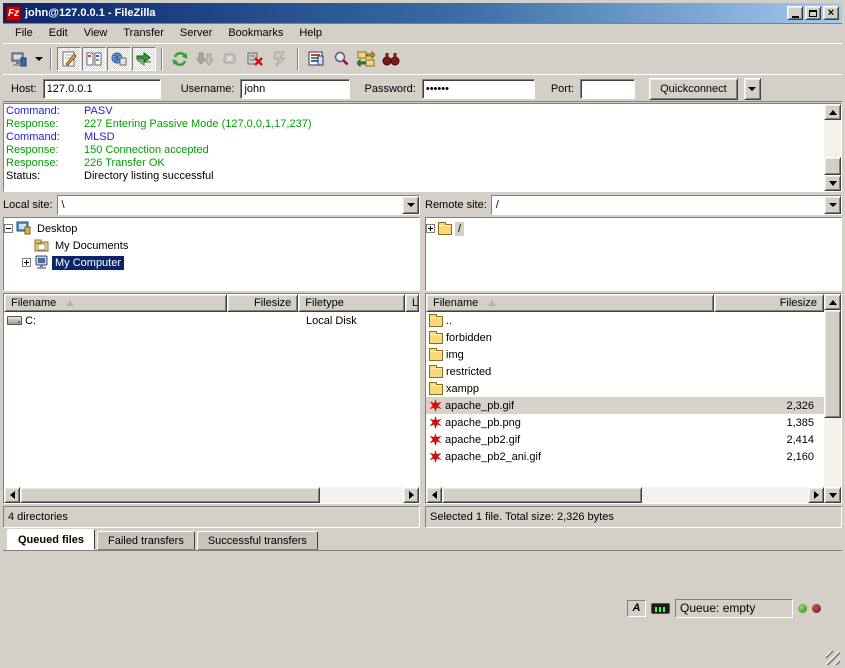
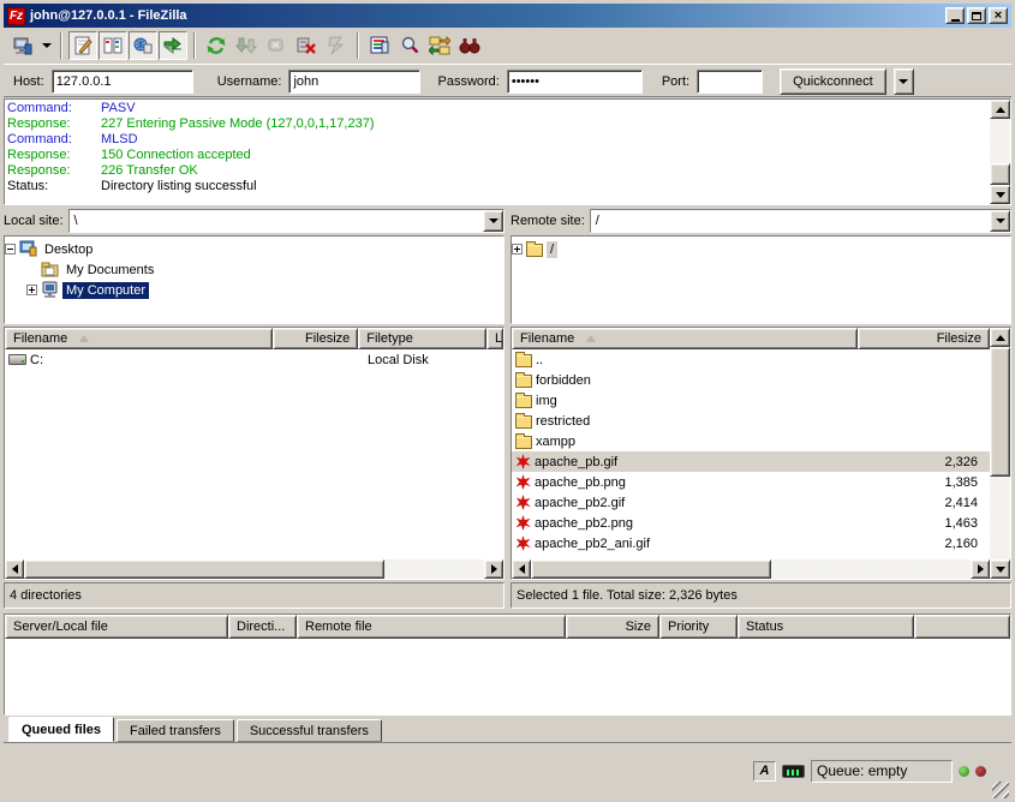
  Fz
  john@127.0.0.1 - FileZilla
  ×
- File
- Edit
- View
- Transfer
- Server
- Bookmarks
- Help
  Host:
  127.0.0.1
  Username:
  john
  Password:
  ••••••
  Port:
  Quickconnect
  Command:
  PASV
  Response:
  227 Entering Passive Mode (127,0,0,1,17,237)
  Command:
  MLSD
  Response:
  150 Connection accepted
  Response:
  226 Transfer OK
  Status:
  Directory listing successful
  Local site:
  \
  Desktop
  My Documents
  My Computer
  Remote site:
  /
  /
  Filename
  Filesize
  Filetype
  L
  C:
  Local Disk
  Filename
  Filesize
  ..
  forbidden
  img
  restricted
  xampp
  apache_pb.gif
  2,326
  apache_pb.png
  1,385
  apache_pb2.gif
  2,414
+ apache_pb2.png
+ 1,463
  apache_pb2_ani.gif
  2,160
  4 directories
  Selected 1 file. Total size: 2,326 bytes
+ Server/Local file
+ Directi...
+ Remote file
+ Size
+ Priority
+ Status
  Queued files
  Failed transfers
  Successful transfers
  A
  Queue: empty
